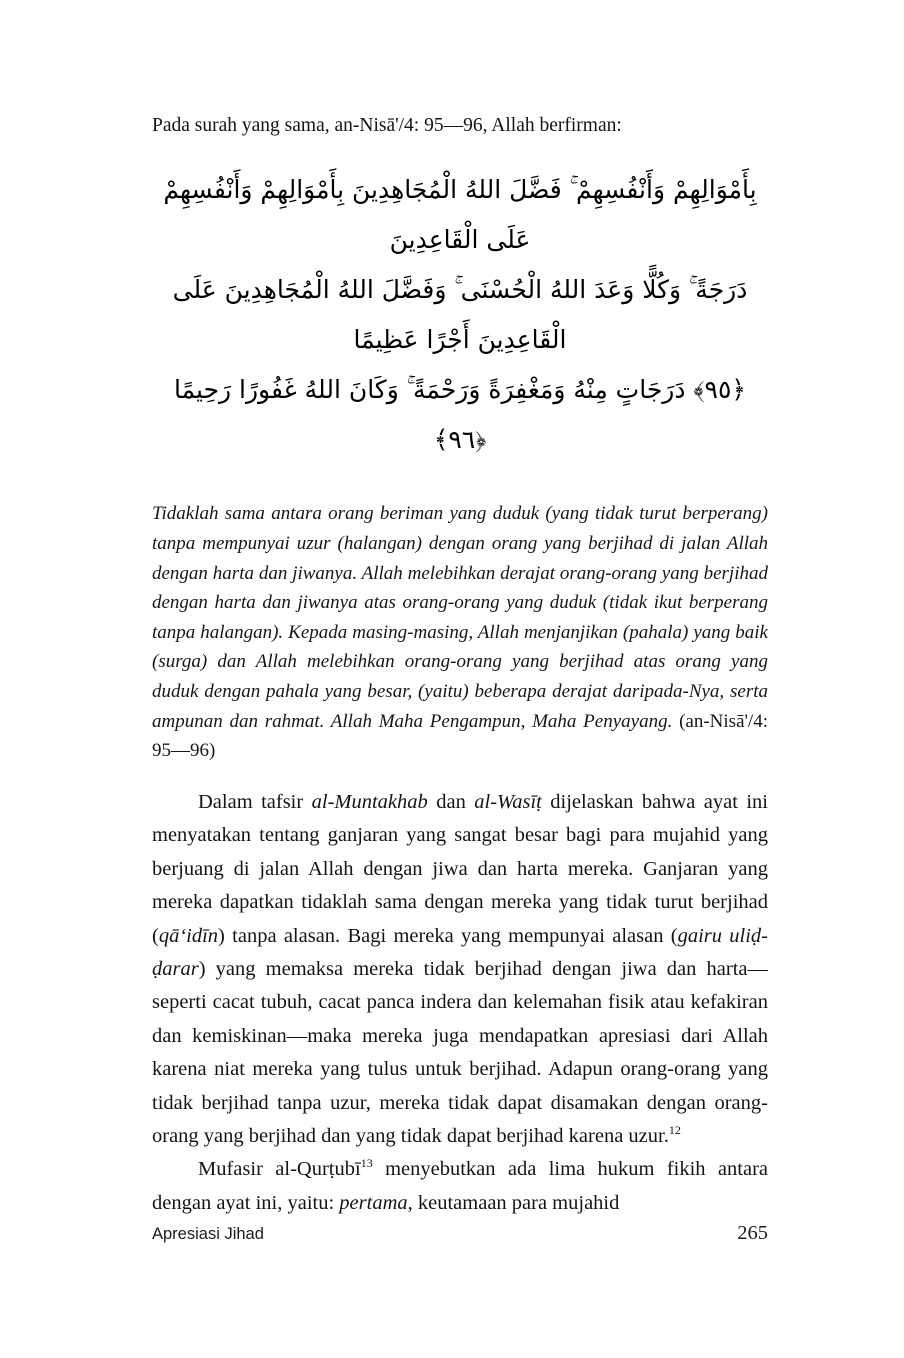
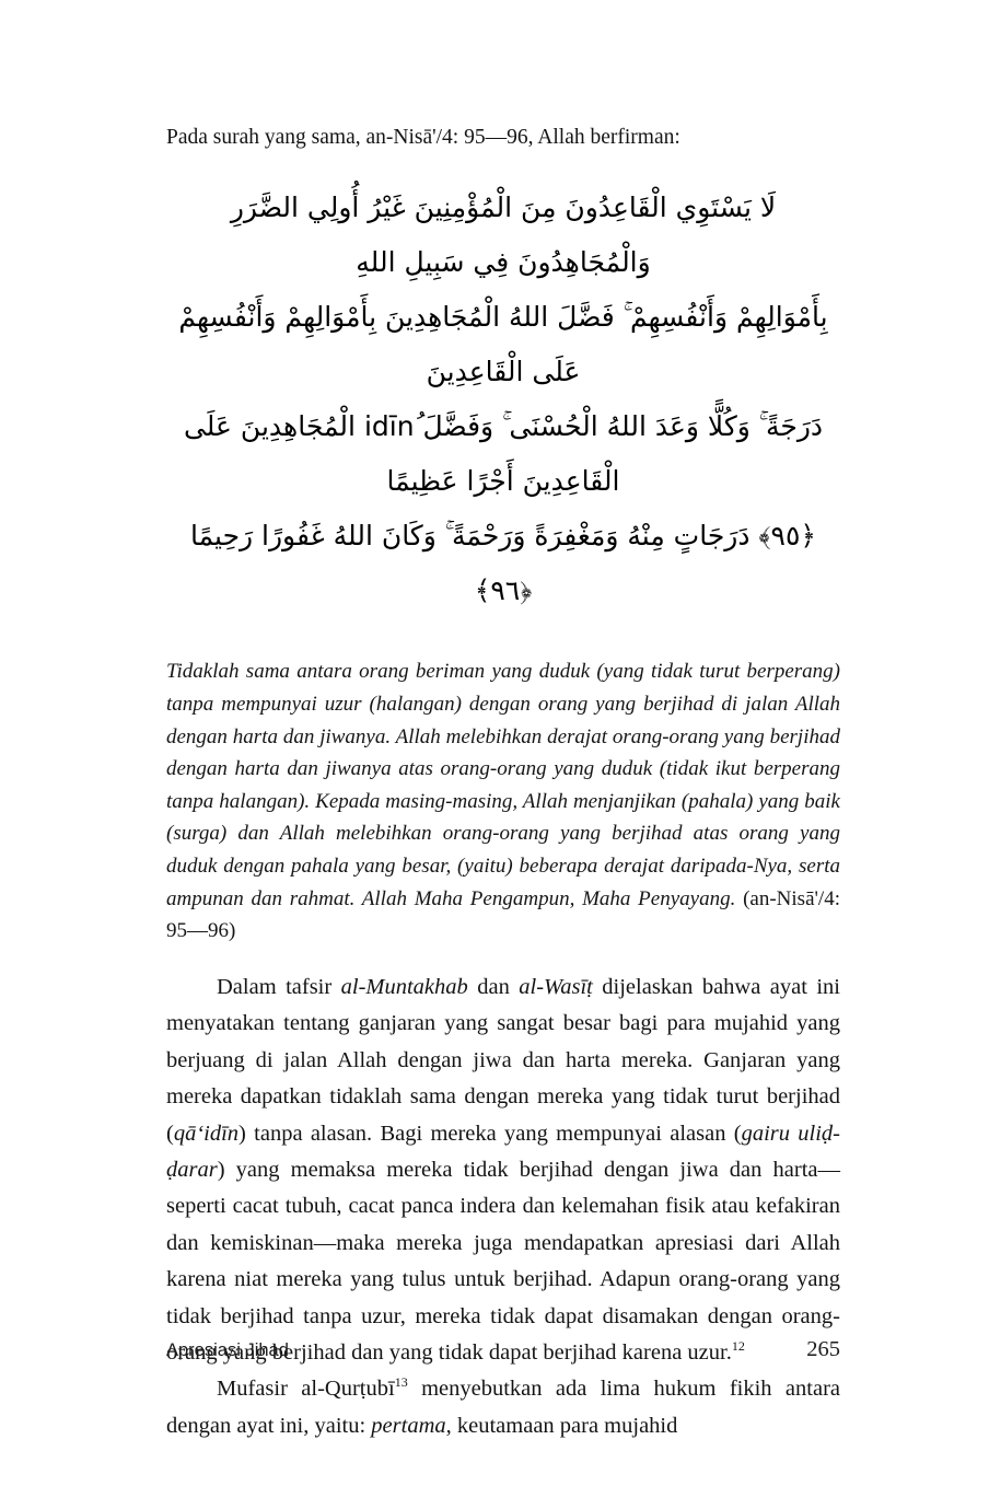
  Pada surah yang sama, an-Nisā'/4: 95—96, Allah berfirman:
+ لَا يَسْتَوِي الْقَاعِدُونَ مِنَ الْمُؤْمِنِينَ غَيْرُ أُولِي الضَّرَرِ وَالْمُجَاهِدُونَ فِي سَبِيلِ اللهِ
  بِأَمْوَالِهِمْ وَأَنْفُسِهِمْ ۚ فَضَّلَ اللهُ الْمُجَاهِدِينَ بِأَمْوَالِهِمْ وَأَنْفُسِهِمْ عَلَى الْقَاعِدِينَ
- دَرَجَةً ۚ وَكُلًّا وَعَدَ اللهُ الْحُسْنَى ۚ وَفَضَّلَ اللهُ الْمُجَاهِدِينَ عَلَى الْقَاعِدِينَ أَجْرًا عَظِيمًا
+ دَرَجَةً ۚ وَكُلًّا وَعَدَ اللهُ الْحُسْنَى ۚ وَفَضَّلَ idīnُ الْمُجَاهِدِينَ عَلَى الْقَاعِدِينَ أَجْرًا عَظِيمًا
  ﴿٩٥﴾ دَرَجَاتٍ مِنْهُ وَمَغْفِرَةً وَرَحْمَةً ۚ وَكَانَ اللهُ غَفُورًا رَحِيمًا ﴿٩٦﴾
  Tidaklah sama antara orang beriman yang duduk (yang tidak turut berperang) tanpa mempunyai uzur (halangan) dengan orang yang berjihad di jalan Allah dengan harta dan jiwanya. Allah melebihkan derajat orang-orang yang berjihad dengan harta dan jiwanya atas orang-orang yang duduk (tidak ikut berperang tanpa halangan). Kepada masing-masing, Allah menjanjikan (pahala) yang baik (surga) dan Allah melebihkan orang-orang yang berjihad atas orang yang duduk dengan pahala yang besar, (yaitu) beberapa derajat daripada-Nya, serta ampunan dan rahmat. Allah Maha Pengampun, Maha Penyayang. (an-Nisā'/4: 95—96)
  Dalam tafsir al-Muntakhab dan al-Wasīṭ dijelaskan bahwa ayat ini menyatakan tentang ganjaran yang sangat besar bagi para mujahid yang berjuang di jalan Allah dengan jiwa dan harta mereka. Ganjaran yang mereka dapatkan tidaklah sama dengan mereka yang tidak turut berjihad (qā‘idīn) tanpa alasan. Bagi mereka yang mempunyai alasan (gairu uliḍ-ḍarar) yang memaksa mereka tidak berjihad dengan jiwa dan harta—seperti cacat tubuh, cacat panca indera dan kelemahan fisik atau kefakiran dan kemiskinan—maka mereka juga mendapatkan apresiasi dari Allah karena niat mereka yang tulus untuk berjihad. Adapun orang-orang yang tidak berjihad tanpa uzur, mereka tidak dapat disamakan dengan orang-orang yang berjihad dan yang tidak dapat berjihad karena uzur.12
  Mufasir al-Qurṭubī13 menyebutkan ada lima hukum fikih antara dengan ayat ini, yaitu: pertama, keutamaan para mujahid
  Apresiasi Jihad
  265
